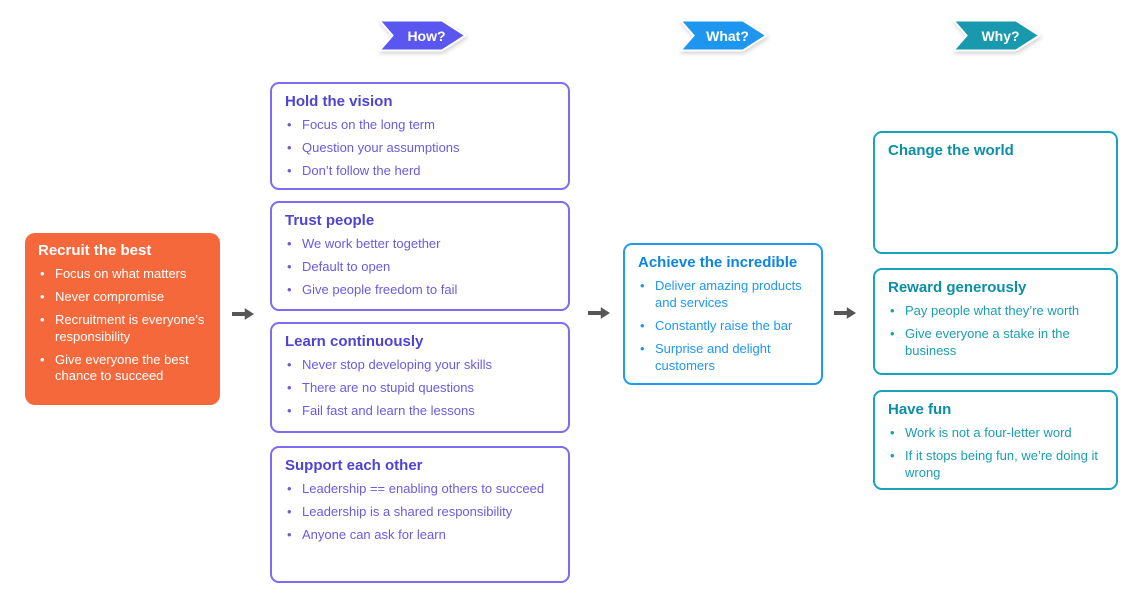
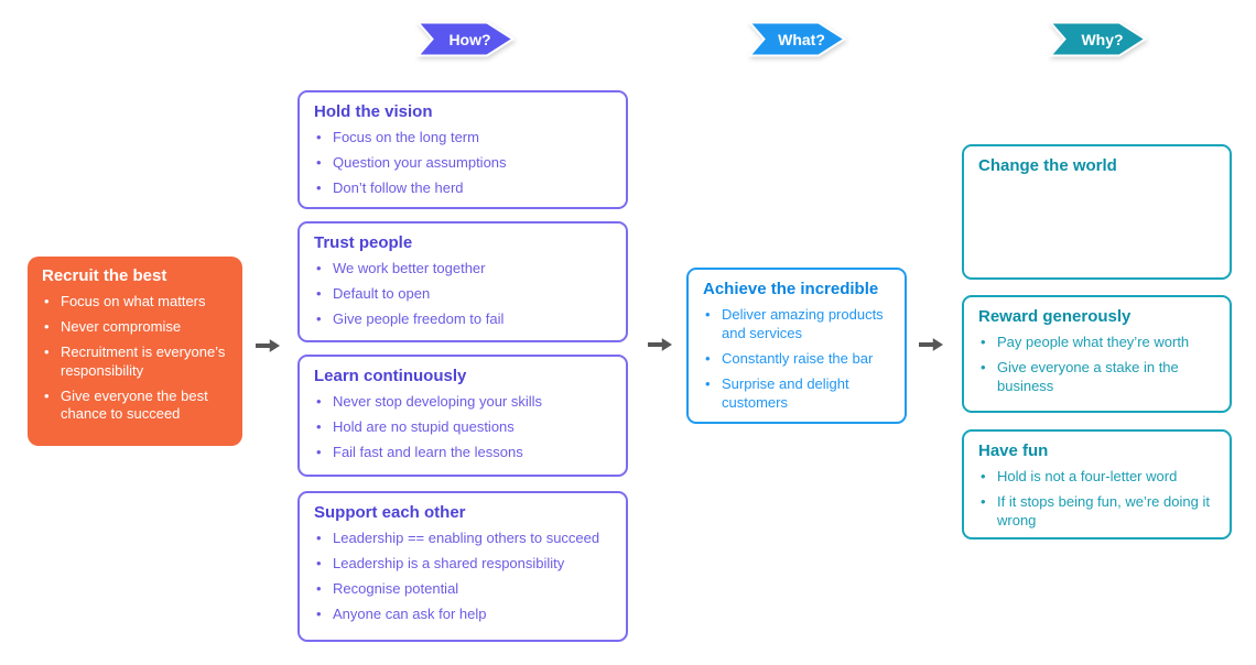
  How?
  What?
  Why?
  Recruit the best
  Focus on what matters
  Never compromise
  Recruitment is everyone’s responsibility
  Give everyone the best chance to succeed
  Hold the vision
  Focus on the long term
  Question your assumptions
  Don’t follow the herd
  Trust people
  We work better together
  Default to open
  Give people freedom to fail
  Learn continuously
  Never stop developing your skills
- There are no stupid questions
+ Hold are no stupid questions
  Fail fast and learn the lessons
  Support each other
  Leadership == enabling others to succeed
  Leadership is a shared responsibility
+ Recognise potential
- Anyone can ask for learn
+ Anyone can ask for help
  Achieve the incredible
  Deliver amazing products and services
  Constantly raise the bar
  Surprise and delight customers
  Change the world
  Reward generously
  Pay people what they’re worth
  Give everyone a stake in the business
  Have fun
- Work is not a four-letter word
+ Hold is not a four-letter word
  If it stops being fun, we’re doing it wrong
